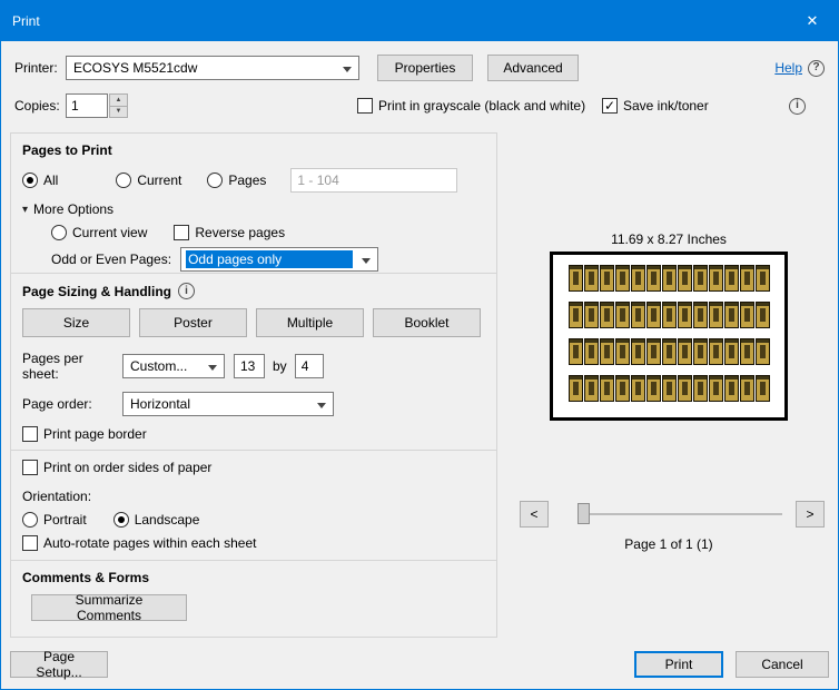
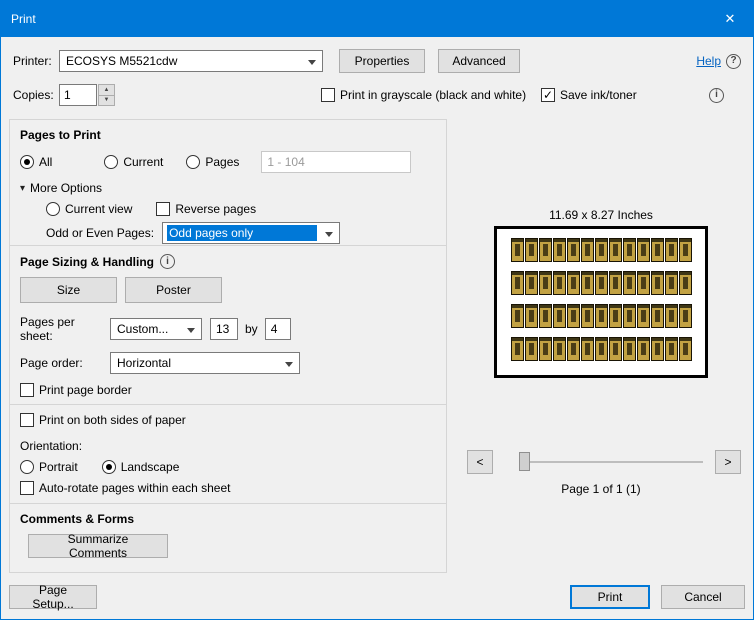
  Print
  ✕
  Printer:
  ECOSYS M5521cdw
  Properties
  Advanced
  Help
  ?
  Copies:
  1
  Print in grayscale (black and white)
  ✓
  Save ink/toner
  i
  Pages to Print
  All
  Current
  Pages
  1 - 104
  ▾
  More Options
  Current view
  Reverse pages
  Odd or Even Pages:
  Odd pages only
  Page Sizing & Handling
  i
  Size
  Poster
- Multiple
- Booklet
  Pages per sheet:
  Custom...
  13
  by
  4
  Page order:
  Horizontal
  Print page border
- Print on order sides of paper
+ Print on both sides of paper
  Orientation:
  Portrait
  Landscape
  Auto-rotate pages within each sheet
  Comments & Forms
  Summarize Comments
  11.69 x 8.27 Inches
  <
  >
  Page 1 of 1 (1)
  Page Setup...
  Print
  Cancel
